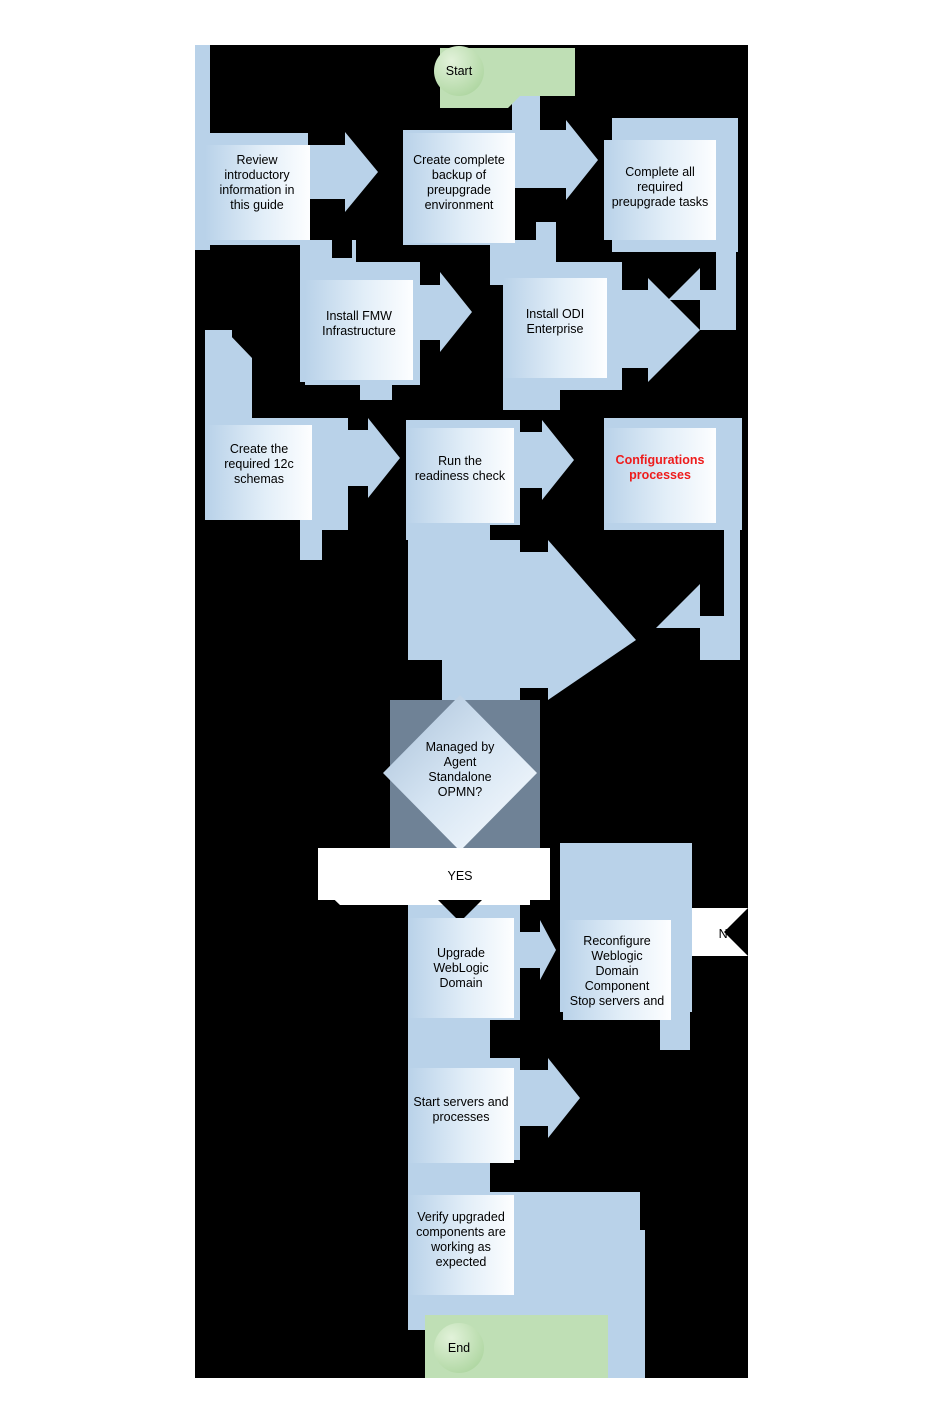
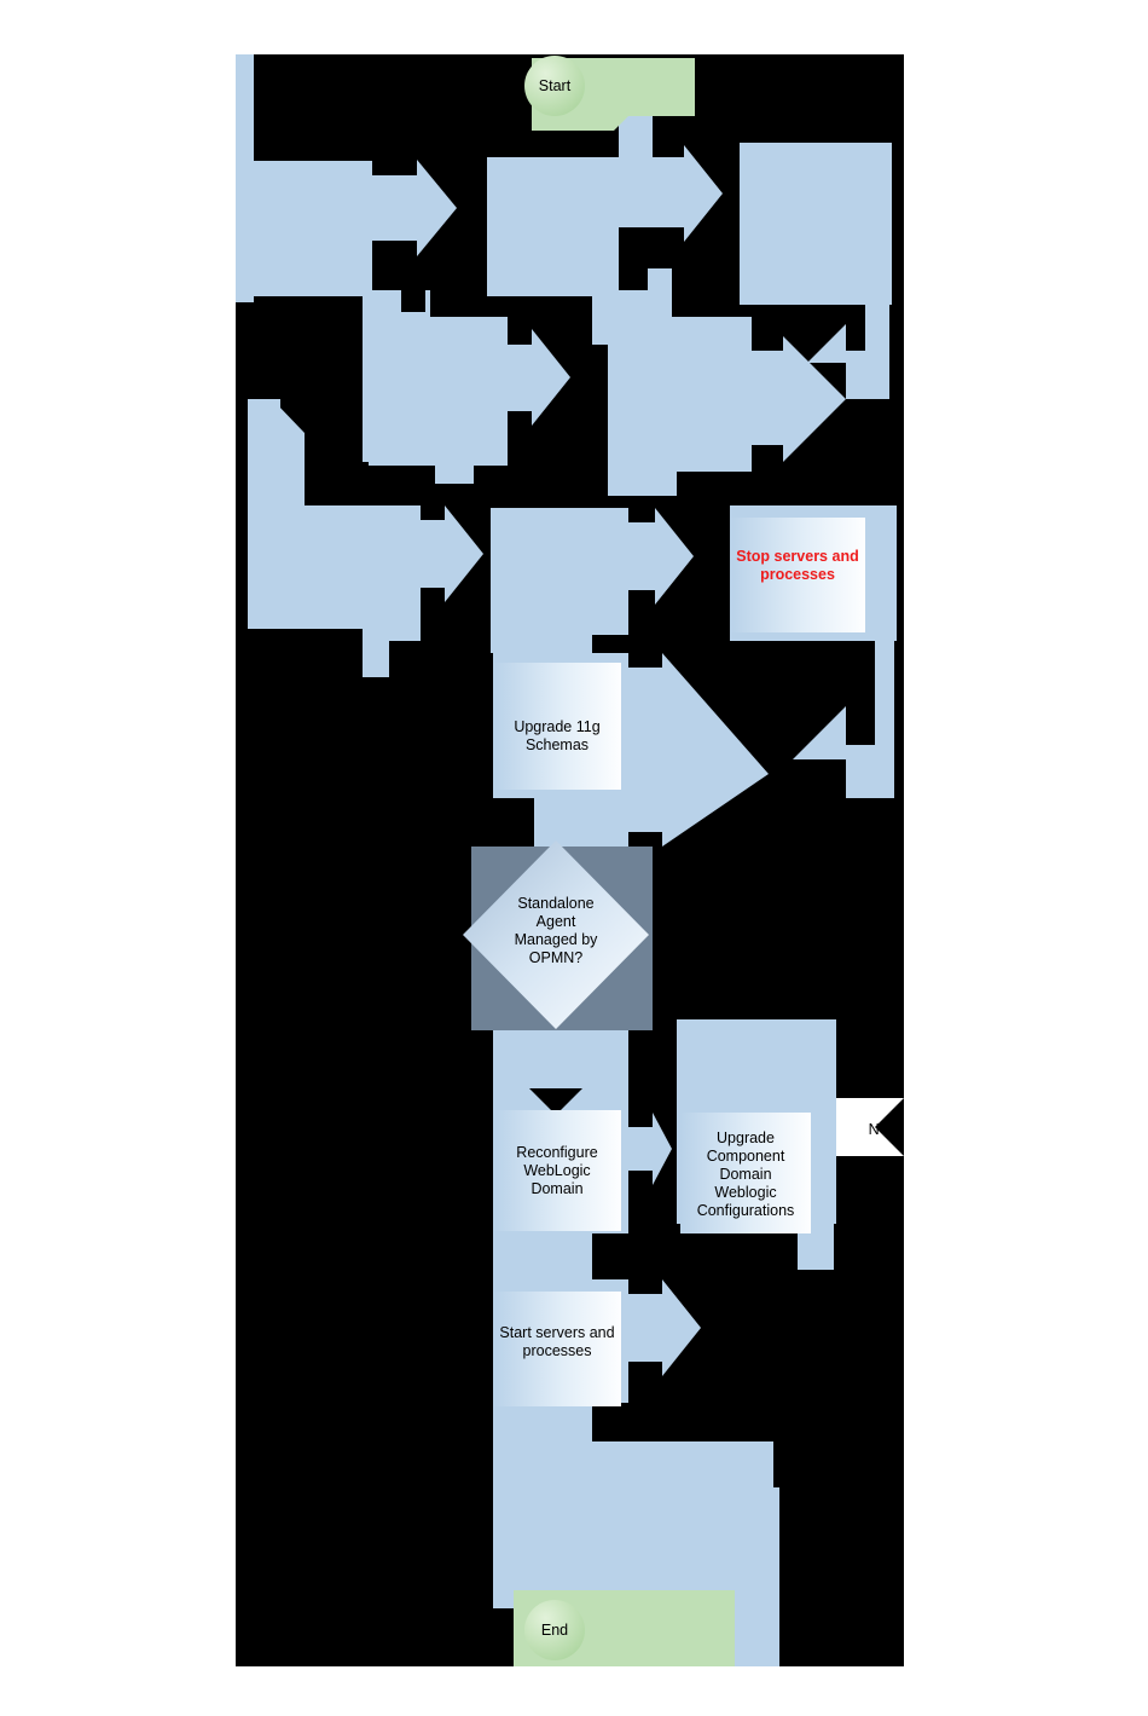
  Start
  End
- Managed by
+ Standalone
  Agent
- Standalone
+ Managed by
  OPMN?
- YES
- Review
- introductory
- information in
- this guide
- Create complete
- backup of
- preupgrade
- environment
- Complete all
- required
- preupgrade tasks
- Install FMW
- Infrastructure
- Install ODI
- Enterprise
- Create the
- required 12c
- schemas
- Run the
- readiness check
- Configurations
+ Stop servers and
  processes
+ Upgrade 11g
+ Schemas
- Upgrade
+ Reconfigure
  WebLogic
  Domain
- Reconfigure
+ Upgrade
- Weblogic
+ Component
  Domain
- Component
+ Weblogic
- Stop servers and
+ Configurations
  Start servers and
  processes
- Verify upgraded
- components are
- working as
- expected
